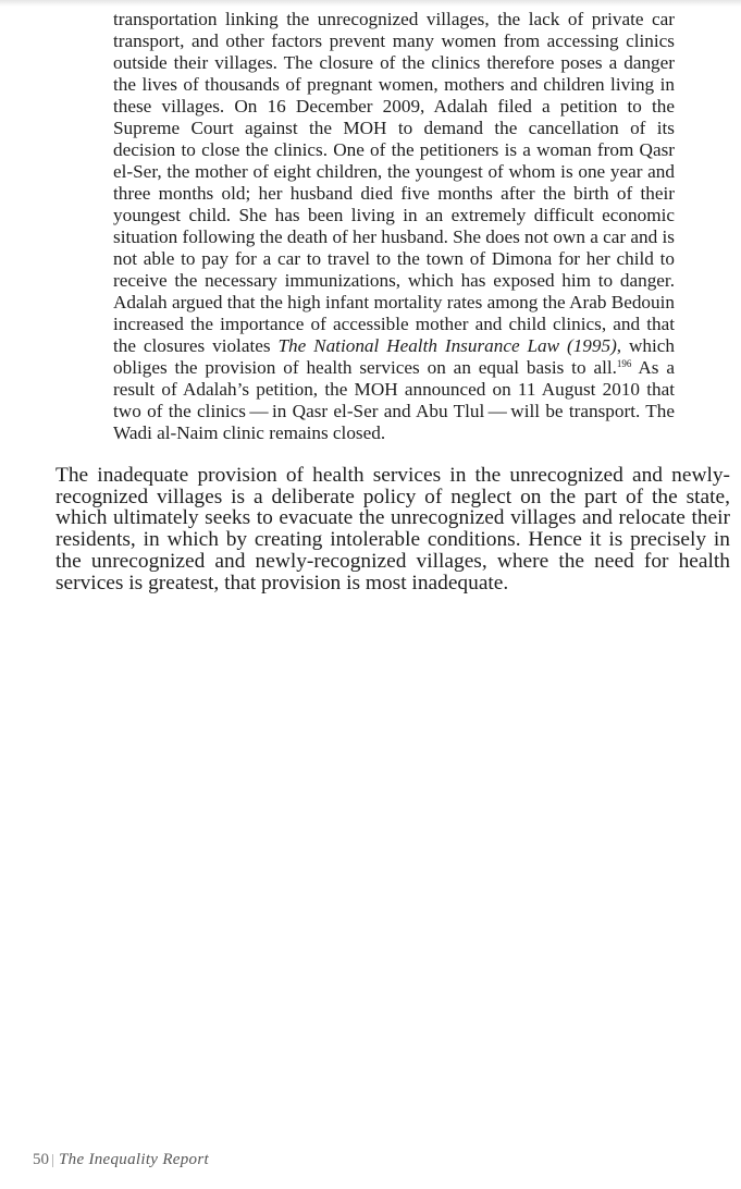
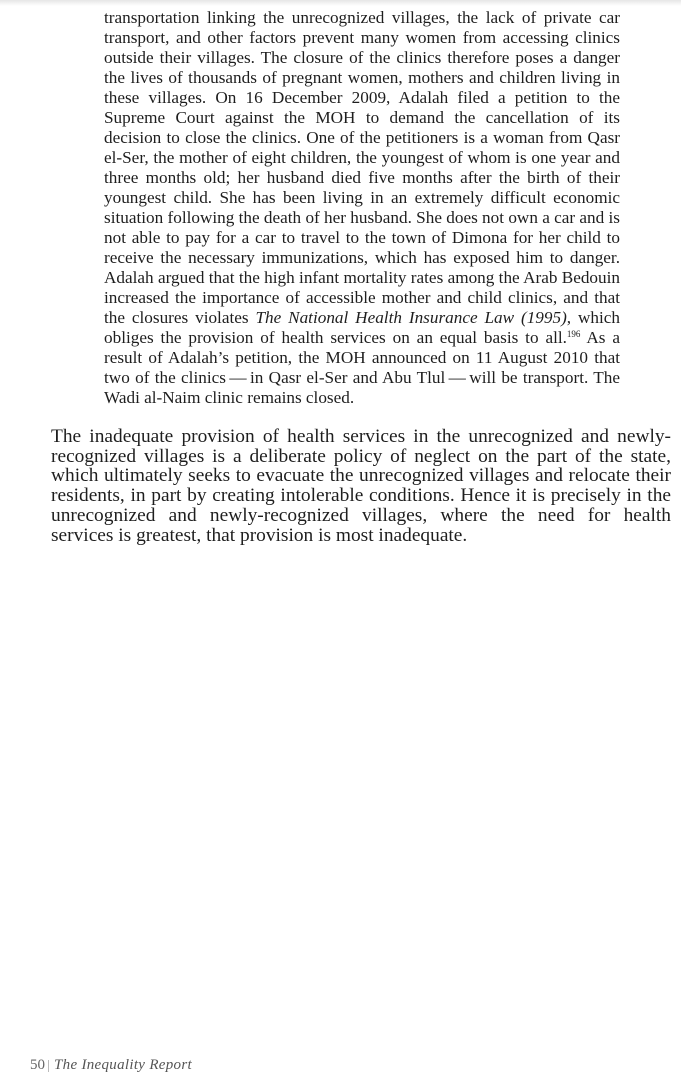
  transportation linking the unrecognized villages, the lack of private car transport, and other factors prevent many women from accessing clinics outside their villages. The closure of the clinics therefore poses a danger the lives of thousands of pregnant women, mothers and children living in these villages. On 16 December 2009, Adalah filed a petition to the Supreme Court against the MOH to demand the cancellation of its decision to close the clinics. One of the petitioners is a woman from Qasr el-Ser, the mother of eight children, the youngest of whom is one year and three months old; her husband died five months after the birth of their youngest child. She has been living in an extremely difficult economic situation following the death of her husband. She does not own a car and is not able to pay for a car to travel to the town of Dimona for her child to receive the necessary immunizations, which has exposed him to danger. Adalah argued that the high infant mortality rates among the Arab Bedouin increased the importance of accessible mother and child clinics, and that the closures violates The National Health Insurance Law (1995), which obliges the provision of health services on an equal basis to all.196 As a result of Adalah’s petition, the MOH announced on 11 August 2010 that two of the clinics — in Qasr el-Ser and Abu Tlul — will be transport. The Wadi al-Naim clinic remains closed.
- The inadequate provision of health services in the unrecognized and newly-recognized villages is a deliberate policy of neglect on the part of the state, which ultimately seeks to evacuate the unrecognized villages and relocate their residents, in which by creating intolerable conditions. Hence it is precisely in the unrecognized and newly-recognized villages, where the need for health services is greatest, that provision is most inadequate.
+ The inadequate provision of health services in the unrecognized and newly-recognized villages is a deliberate policy of neglect on the part of the state, which ultimately seeks to evacuate the unrecognized villages and relocate their residents, in part by creating intolerable conditions. Hence it is precisely in the unrecognized and newly-recognized villages, where the need for health services is greatest, that provision is most inadequate.
  50
  The Inequality Report
